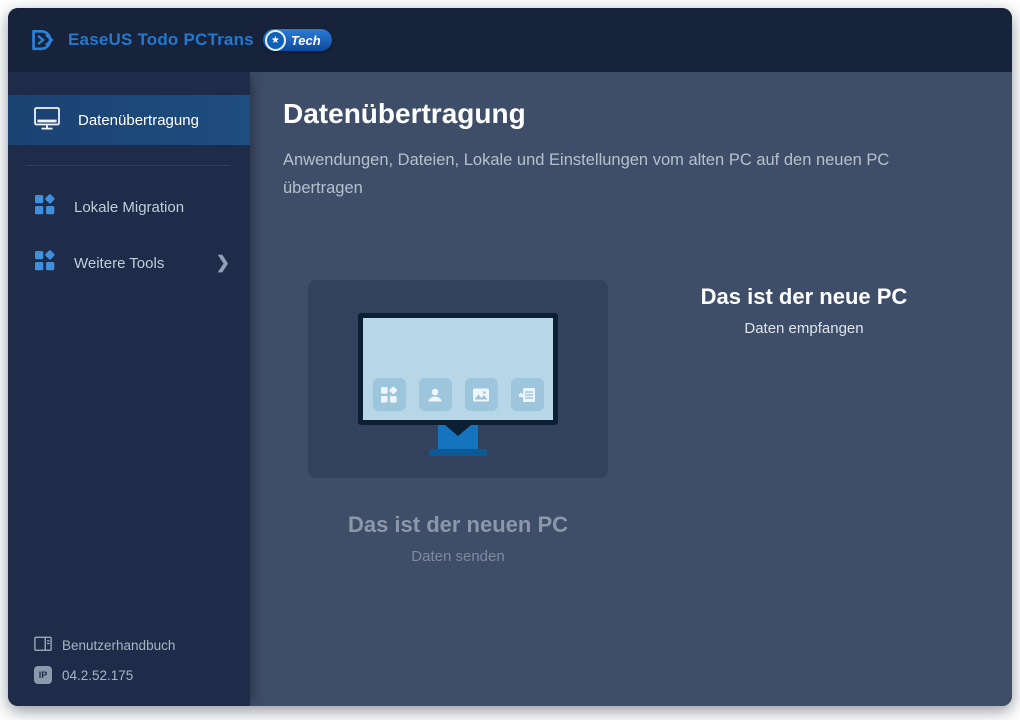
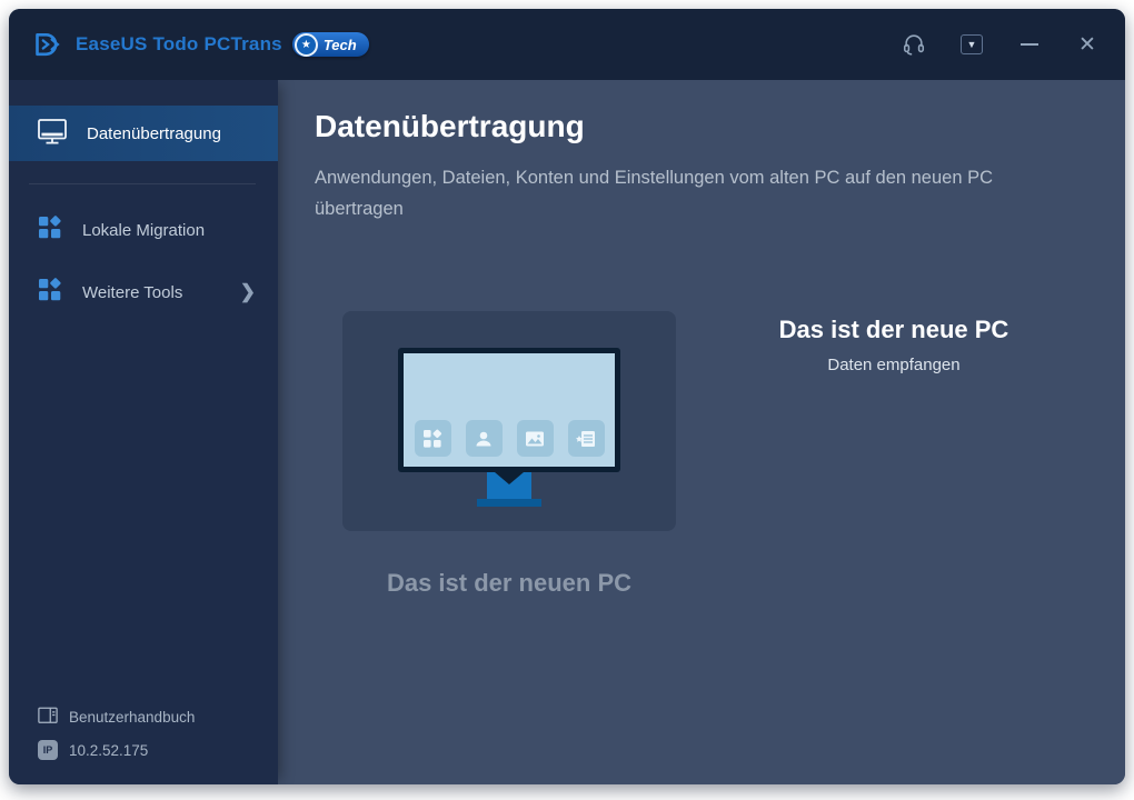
  EaseUS Todo PCTrans
  ★
  Tech
+ ▼
+ ✕
  Datenübertragung
  Lokale Migration
  Weitere Tools
  ❯
  Benutzerhandbuch
  IP
- 04.2.52.175
+ 10.2.52.175
  Datenübertragung
- Anwendungen, Dateien, Lokale und Einstellungen vom alten PC auf den neuen PC übertragen
+ Anwendungen, Dateien, Konten und Einstellungen vom alten PC auf den neuen PC übertragen
  Das ist der neuen PC
- Daten senden
  Das ist der neue PC
  Daten empfangen
